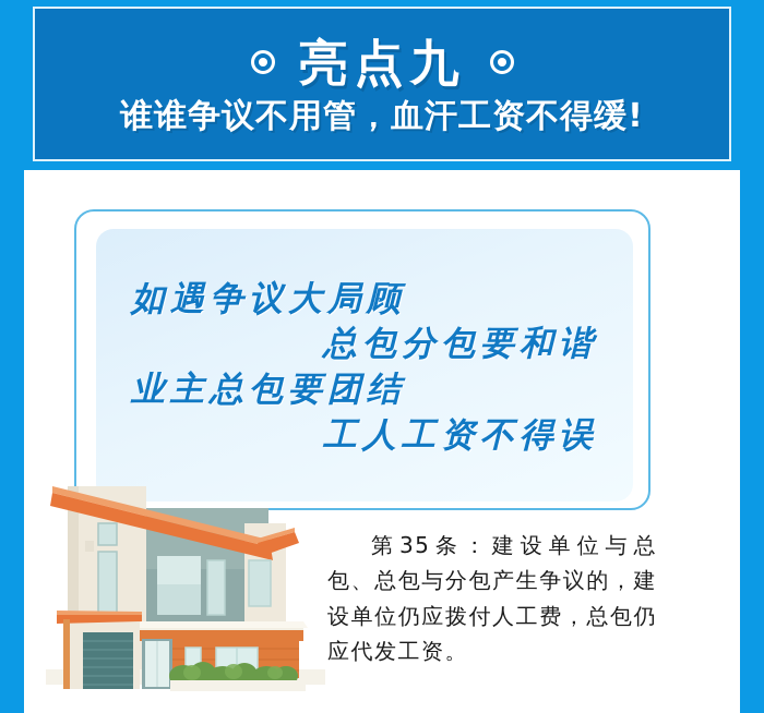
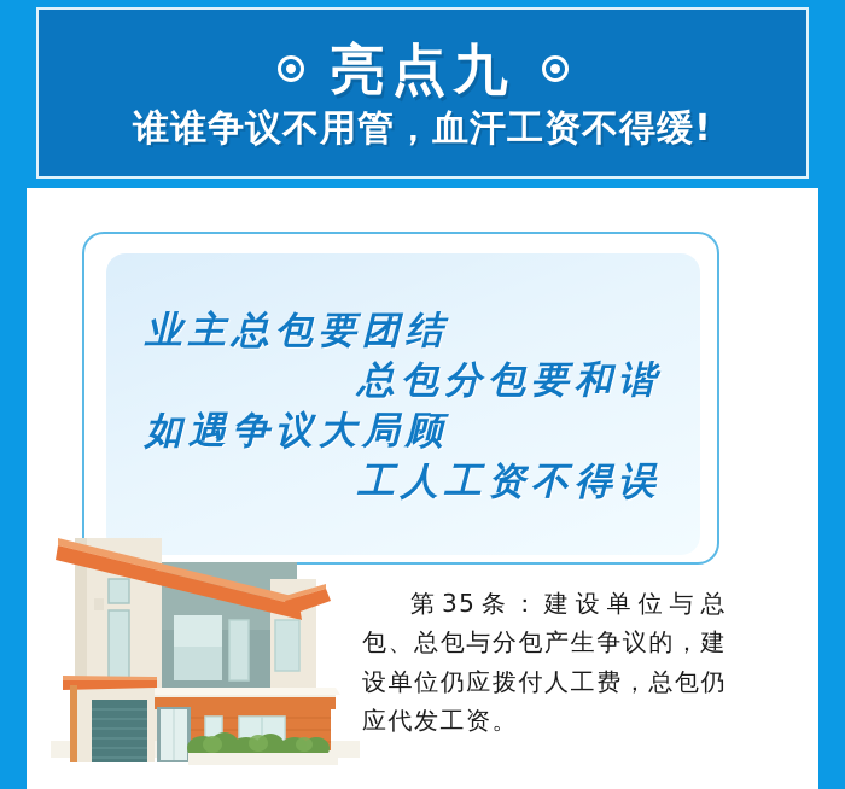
  亮点九
  谁谁争议不用管，血汗工资不得缓!
- 如遇争议大局顾
+ 业主总包要团结
  总包分包要和谐
- 业主总包要团结
+ 如遇争议大局顾
  工人工资不得误
  第35条：建设单位与总包、总包与分包产生争议的，建设单位仍应拨付人工费，总包仍应代发工资。
